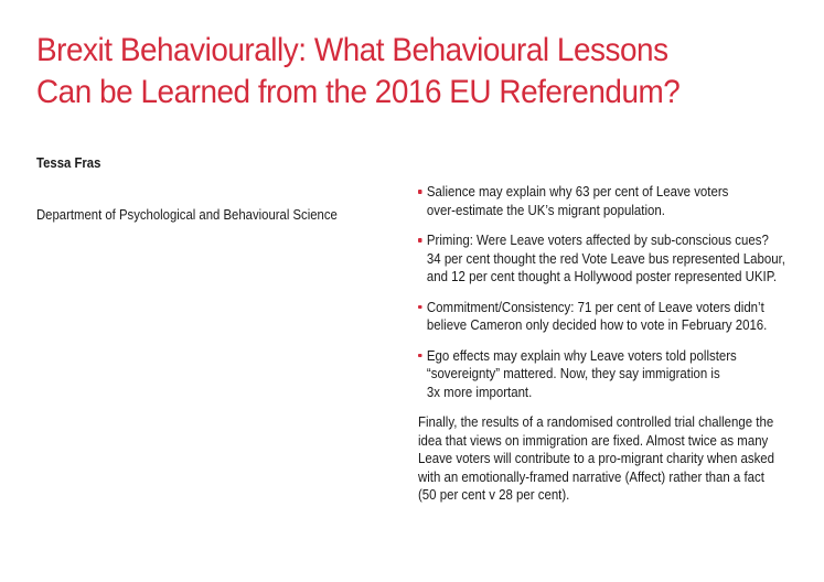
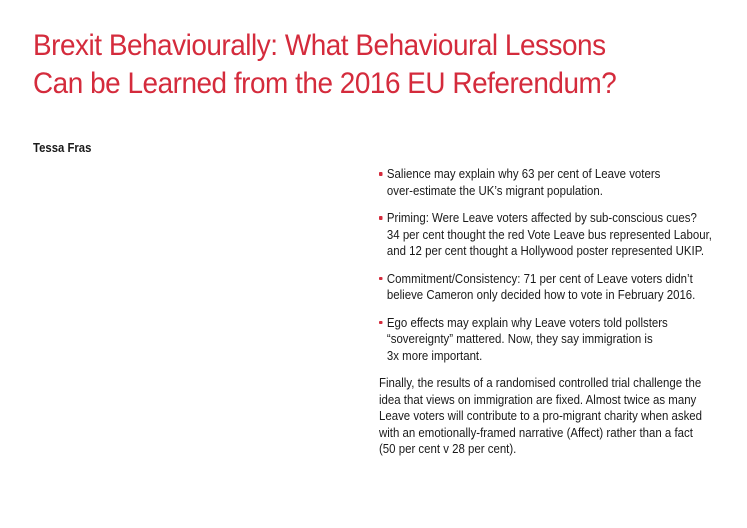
  Brexit Behaviourally: What Behavioural Lessons
  Can be Learned from the 2016 EU Referendum?
  Tessa Fras
- Department of Psychological and Behavioural Science
  Salience may explain why 63 per cent of Leave voters
  over-estimate the UK’s migrant population.
  Priming: Were Leave voters affected by sub-conscious cues?
  34 per cent thought the red Vote Leave bus represented Labour,
  and 12 per cent thought a Hollywood poster represented UKIP.
  Commitment/Consistency: 71 per cent of Leave voters didn’t
  believe Cameron only decided how to vote in February 2016.
  Ego effects may explain why Leave voters told pollsters
  “sovereignty” mattered. Now, they say immigration is
  3x more important.
  Finally, the results of a randomised controlled trial challenge the
  idea that views on immigration are fixed. Almost twice as many
  Leave voters will contribute to a pro-migrant charity when asked
  with an emotionally-framed narrative (Affect) rather than a fact
  (50 per cent v 28 per cent).
